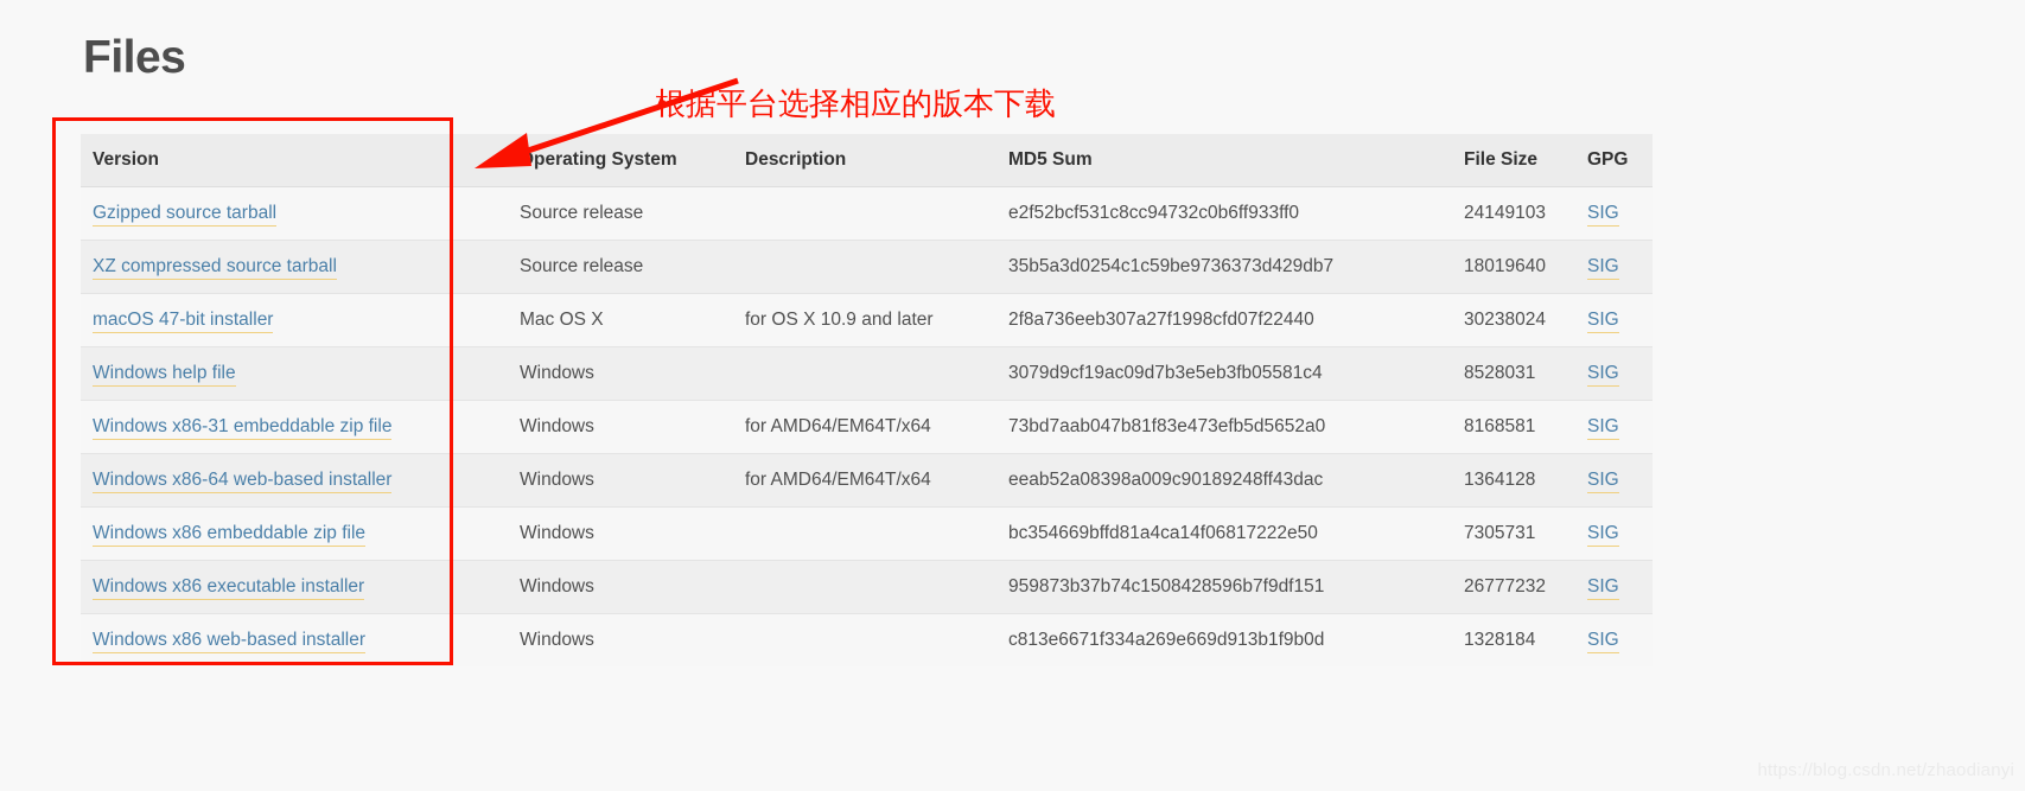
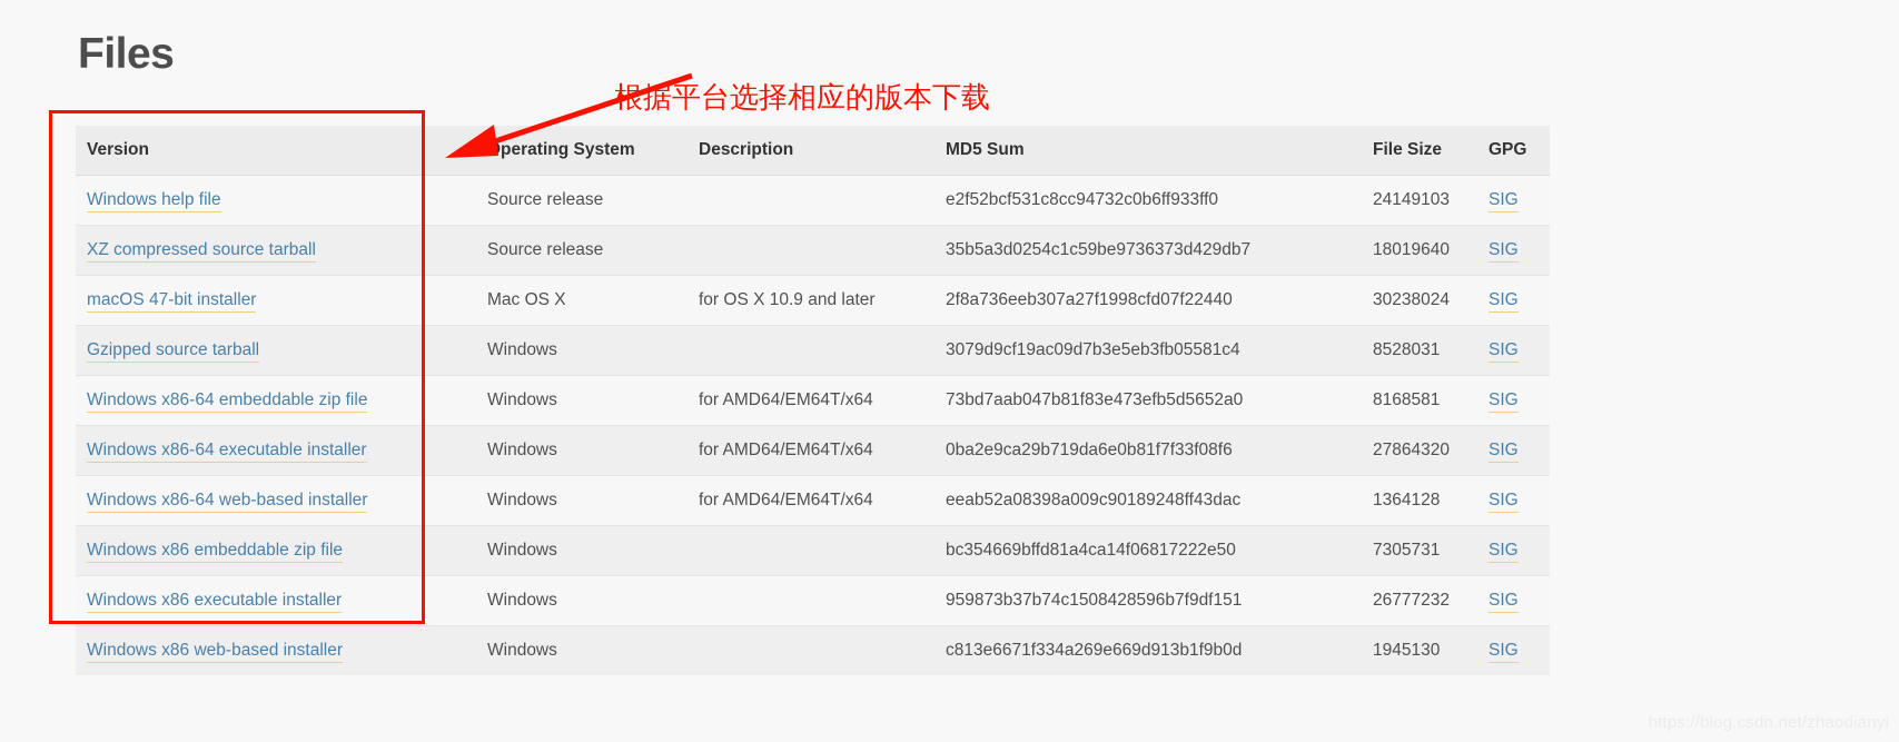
  Files
  Version	perating System	Description	MD5 Sum	File Size	GPG
- Gzipped source tarball	Source release		e2f52bcf531c8cc94732c0b6ff933ff0	24149103	SIG
+ Windows help file	Source release		e2f52bcf531c8cc94732c0b6ff933ff0	24149103	SIG
  XZ compressed source tarball	Source release		35b5a3d0254c1c59be9736373d429db7	18019640	SIG
  macOS 47-bit installer	Mac OS X	for OS X 10.9 and later	2f8a736eeb307a27f1998cfd07f22440	30238024	SIG
- Windows help file	Windows		3079d9cf19ac09d7b3e5eb3fb05581c4	8528031	SIG
+ Gzipped source tarball	Windows		3079d9cf19ac09d7b3e5eb3fb05581c4	8528031	SIG
- Windows x86-31 embeddable zip file	Windows	for AMD64/EM64T/x64	73bd7aab047b81f83e473efb5d5652a0	8168581	SIG
+ Windows x86-64 embeddable zip file	Windows	for AMD64/EM64T/x64	73bd7aab047b81f83e473efb5d5652a0	8168581	SIG
+ Windows x86-64 executable installer	Windows	for AMD64/EM64T/x64	0ba2e9ca29b719da6e0b81f7f33f08f6	27864320	SIG
  Windows x86-64 web-based installer	Windows	for AMD64/EM64T/x64	eeab52a08398a009c90189248ff43dac	1364128	SIG
  Windows x86 embeddable zip file	Windows		bc354669bffd81a4ca14f06817222e50	7305731	SIG
  Windows x86 executable installer	Windows		959873b37b74c1508428596b7f9df151	26777232	SIG
- Windows x86 web-based installer	Windows		c813e6671f334a269e669d913b1f9b0d	1328184	SIG
+ Windows x86 web-based installer	Windows		c813e6671f334a269e669d913b1f9b0d	1945130	SIG
  根据平台选择相应的版本下载
